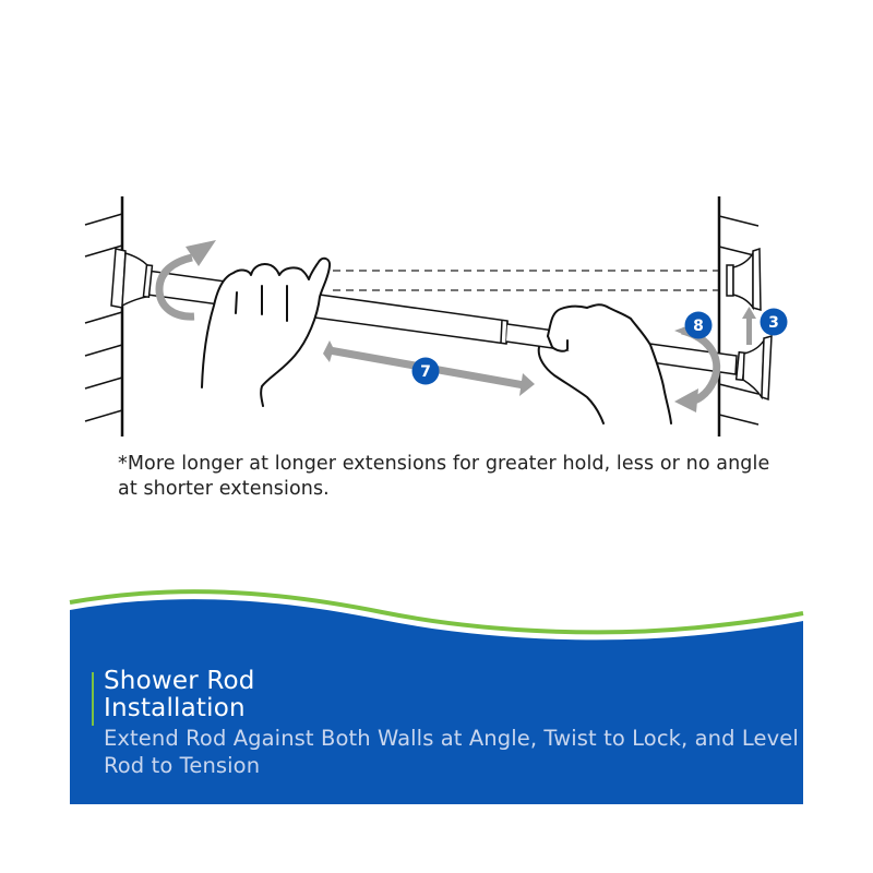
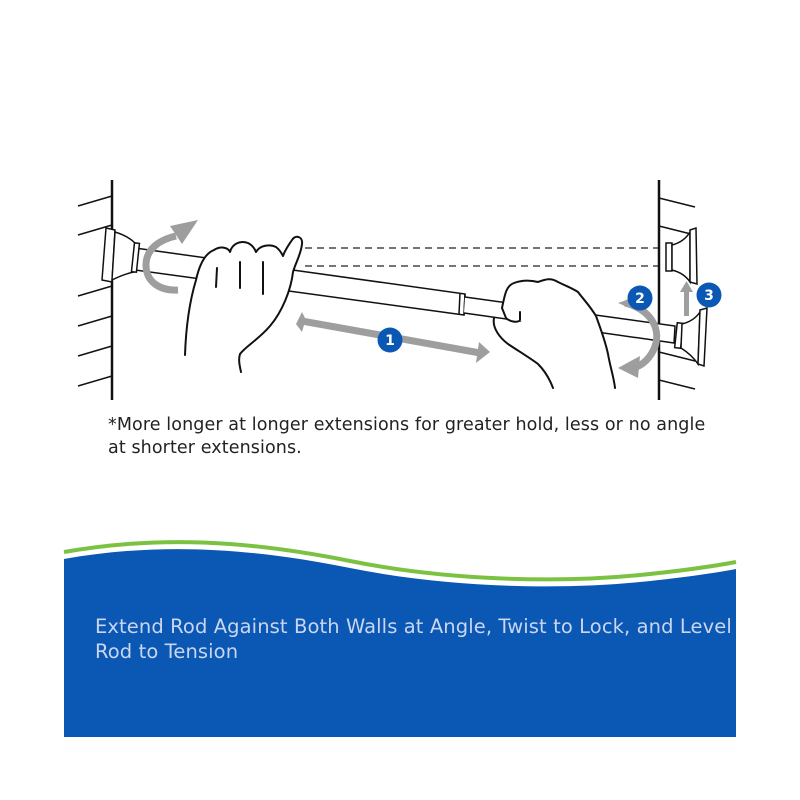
- 7
+ 1
- 8
+ 2
  3
  *More longer at longer extensions for greater hold, less or no angle at shorter extensions.
- Shower Rod
- Installation
  Extend Rod Against Both Walls at Angle, Twist to Lock, and Level Rod to Tension
